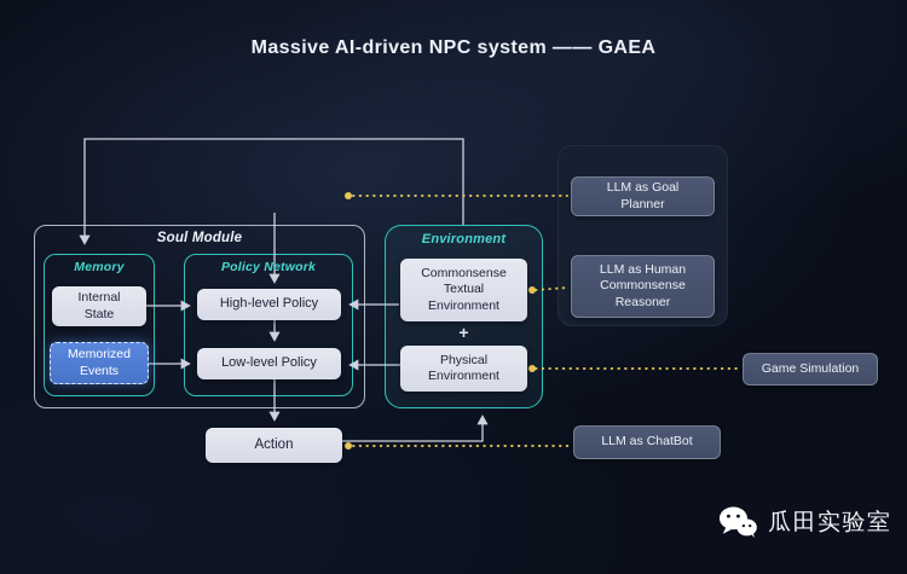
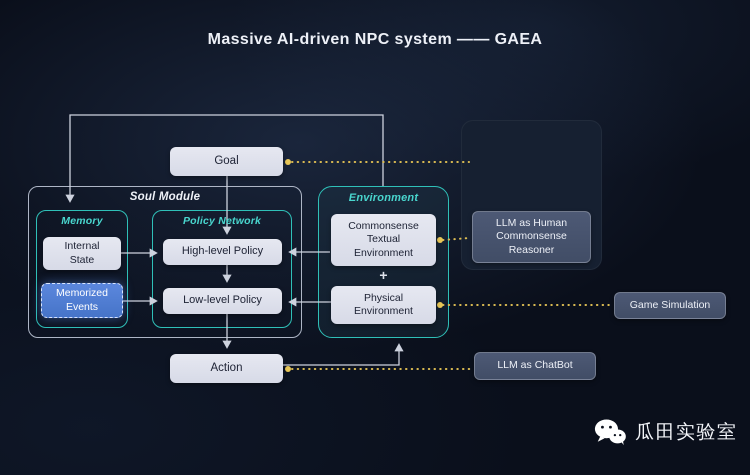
  Massive AI-driven NPC system —— GAEA
  Soul Module
  Memory
  Policy Network
  Environment
+ Goal
  Internal
  State
  Memorized
  Events
  High-level Policy
  Low-level Policy
  Commonsense
  Textual
  Environment
  +
  Physical
  Environment
  Action
- LLM as Goal
- Planner
  LLM as Human
  Commonsense
  Reasoner
  Game Simulation
  LLM as ChatBot
  瓜田实验室
